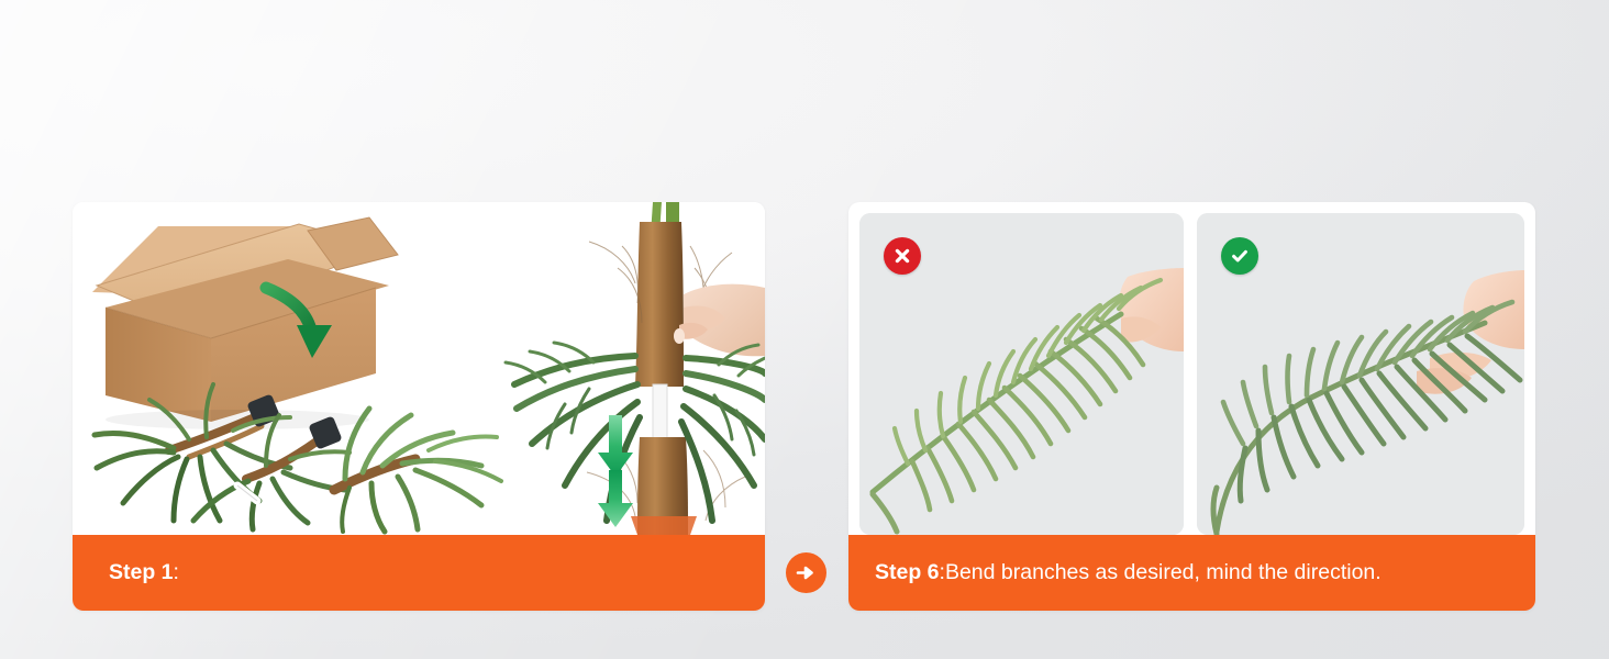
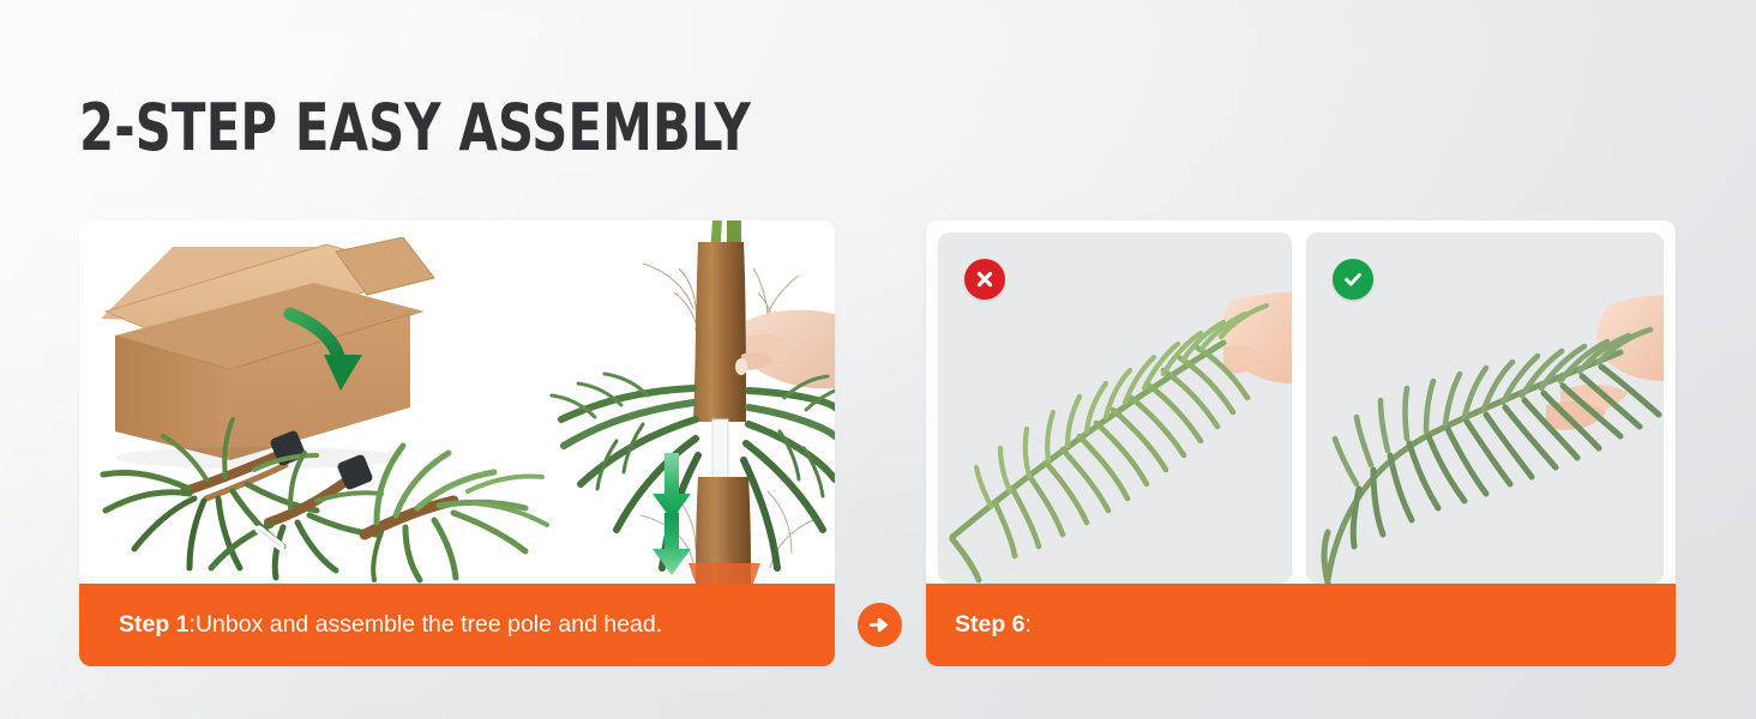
+ 2-STEP EASY ASSEMBLY
  Step 1
  :
+ Unbox and assemble the tree pole and head.
  Step 6
  :
- Bend branches as desired, mind the direction.
